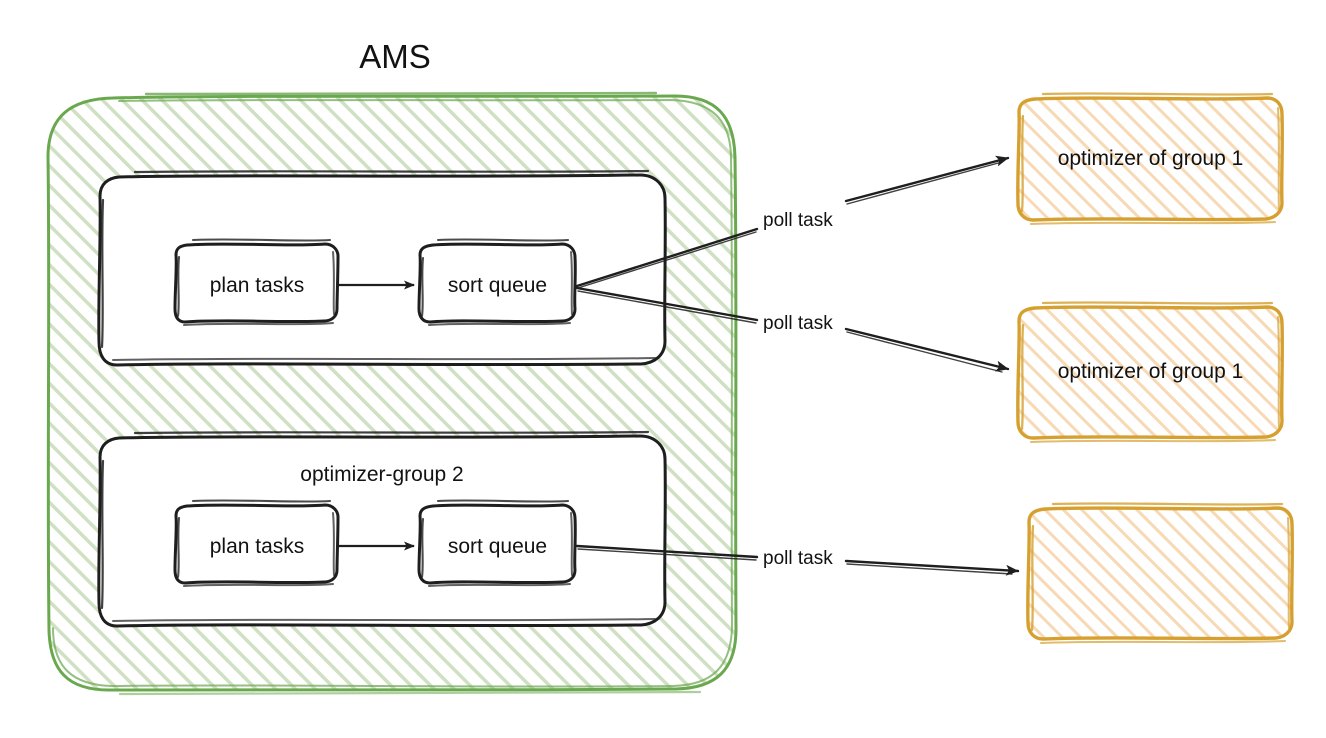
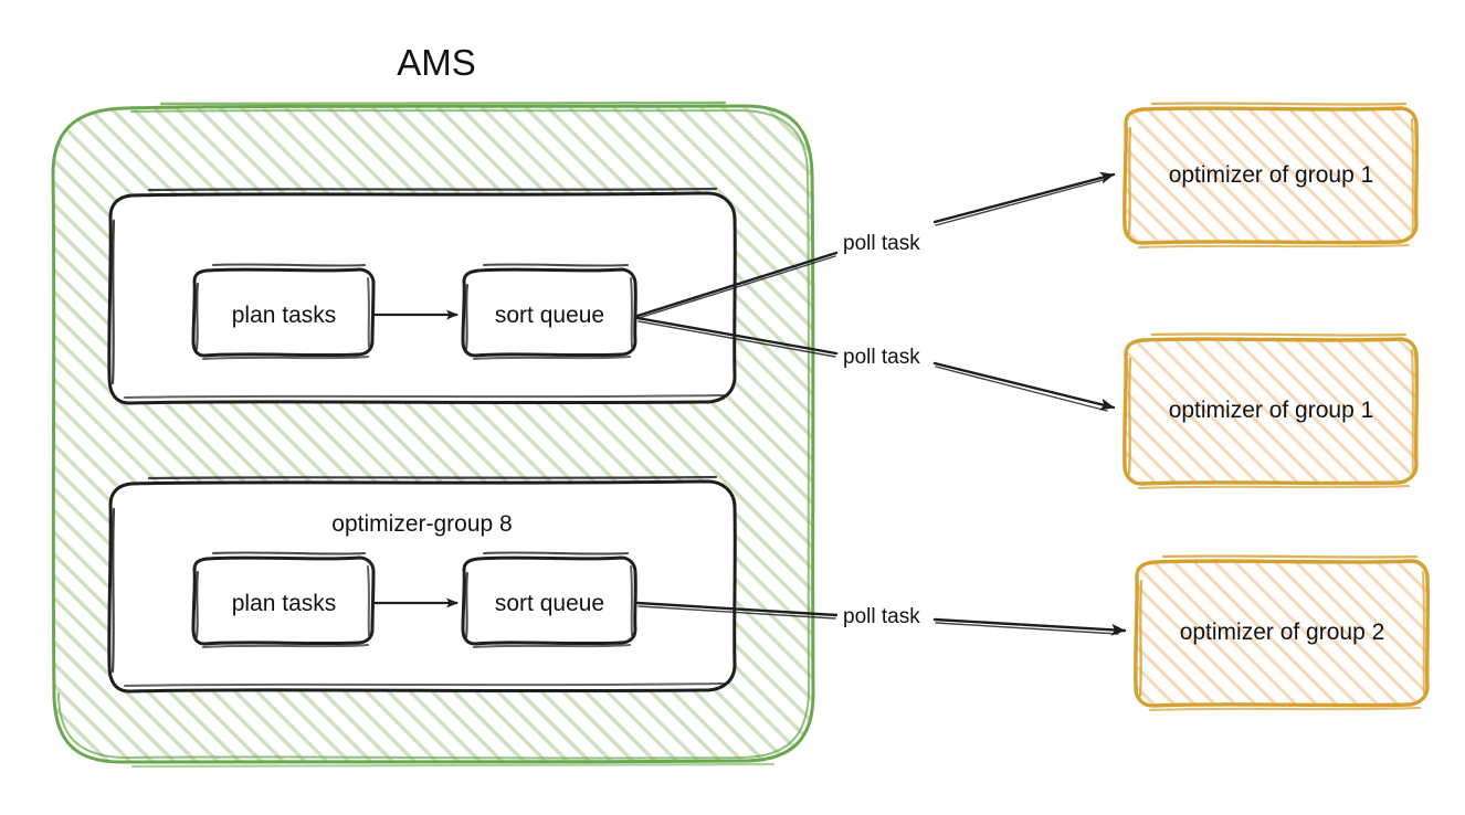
  AMS
  plan tasks
  sort queue
- optimizer-group 2
+ optimizer-group 8
  plan tasks
  sort queue
  poll task
  poll task
  poll task
  optimizer of group 1
  optimizer of group 1
+ optimizer of group 2
